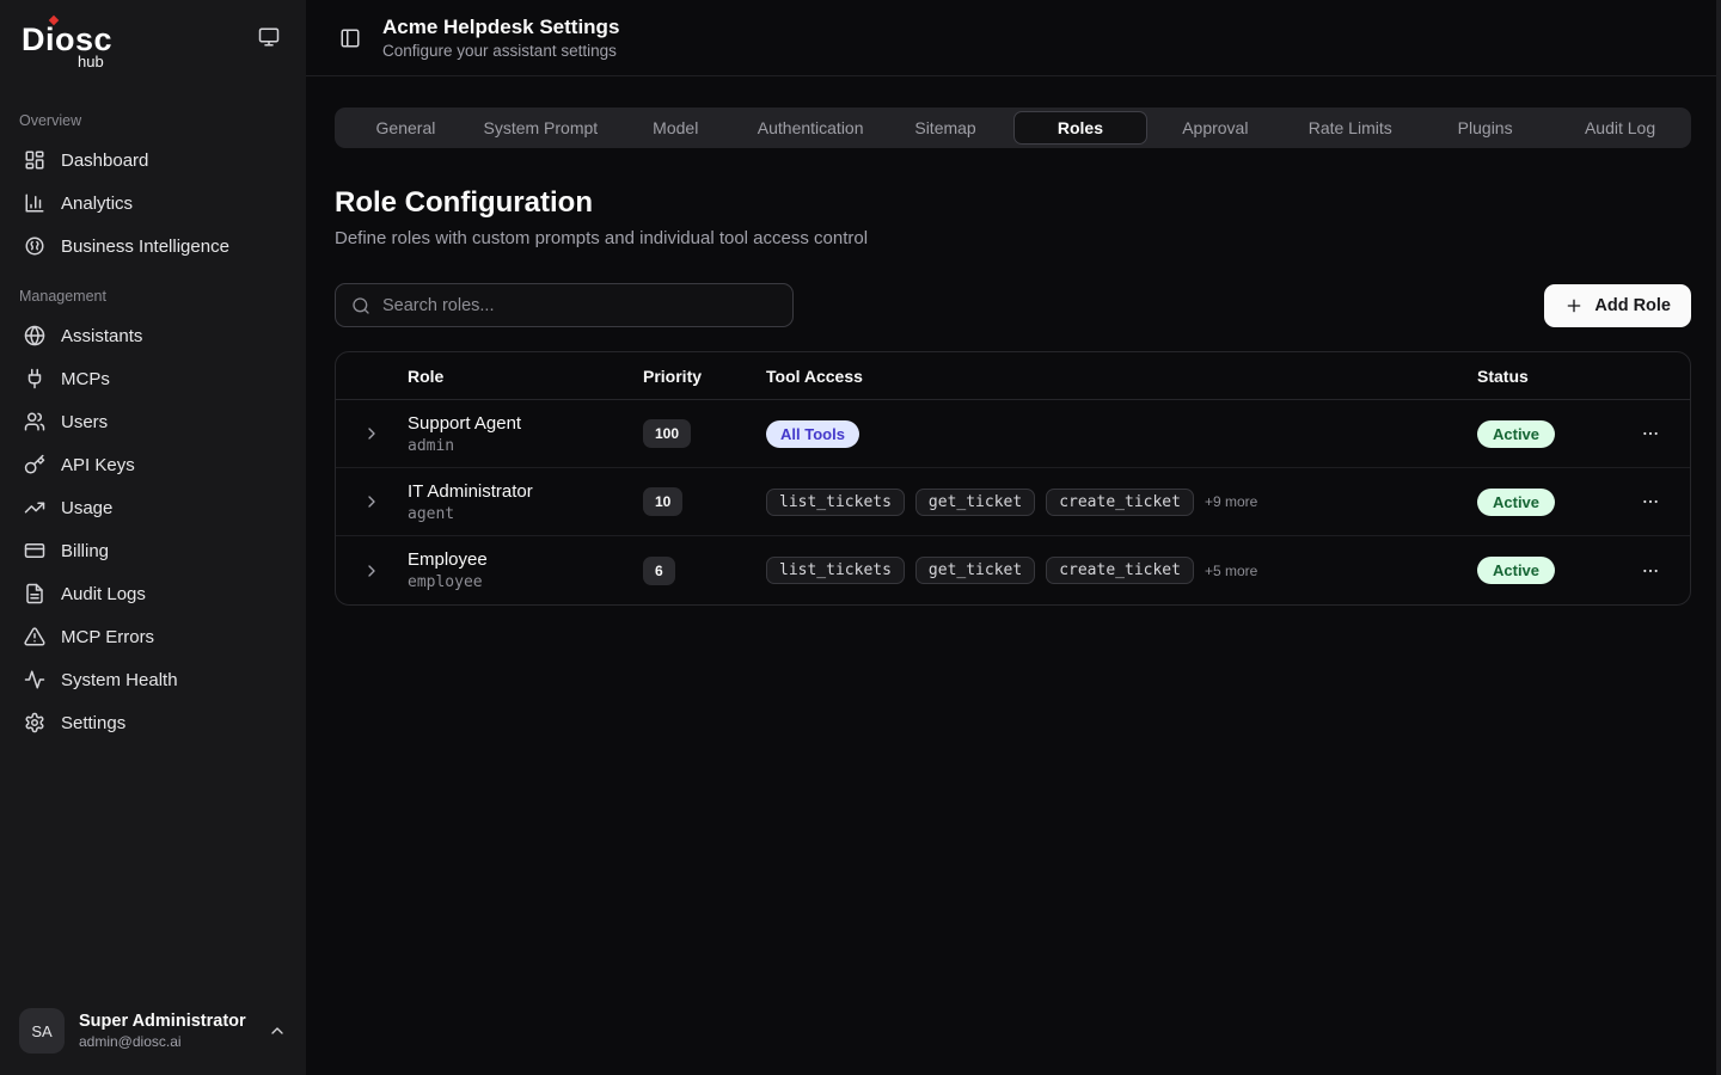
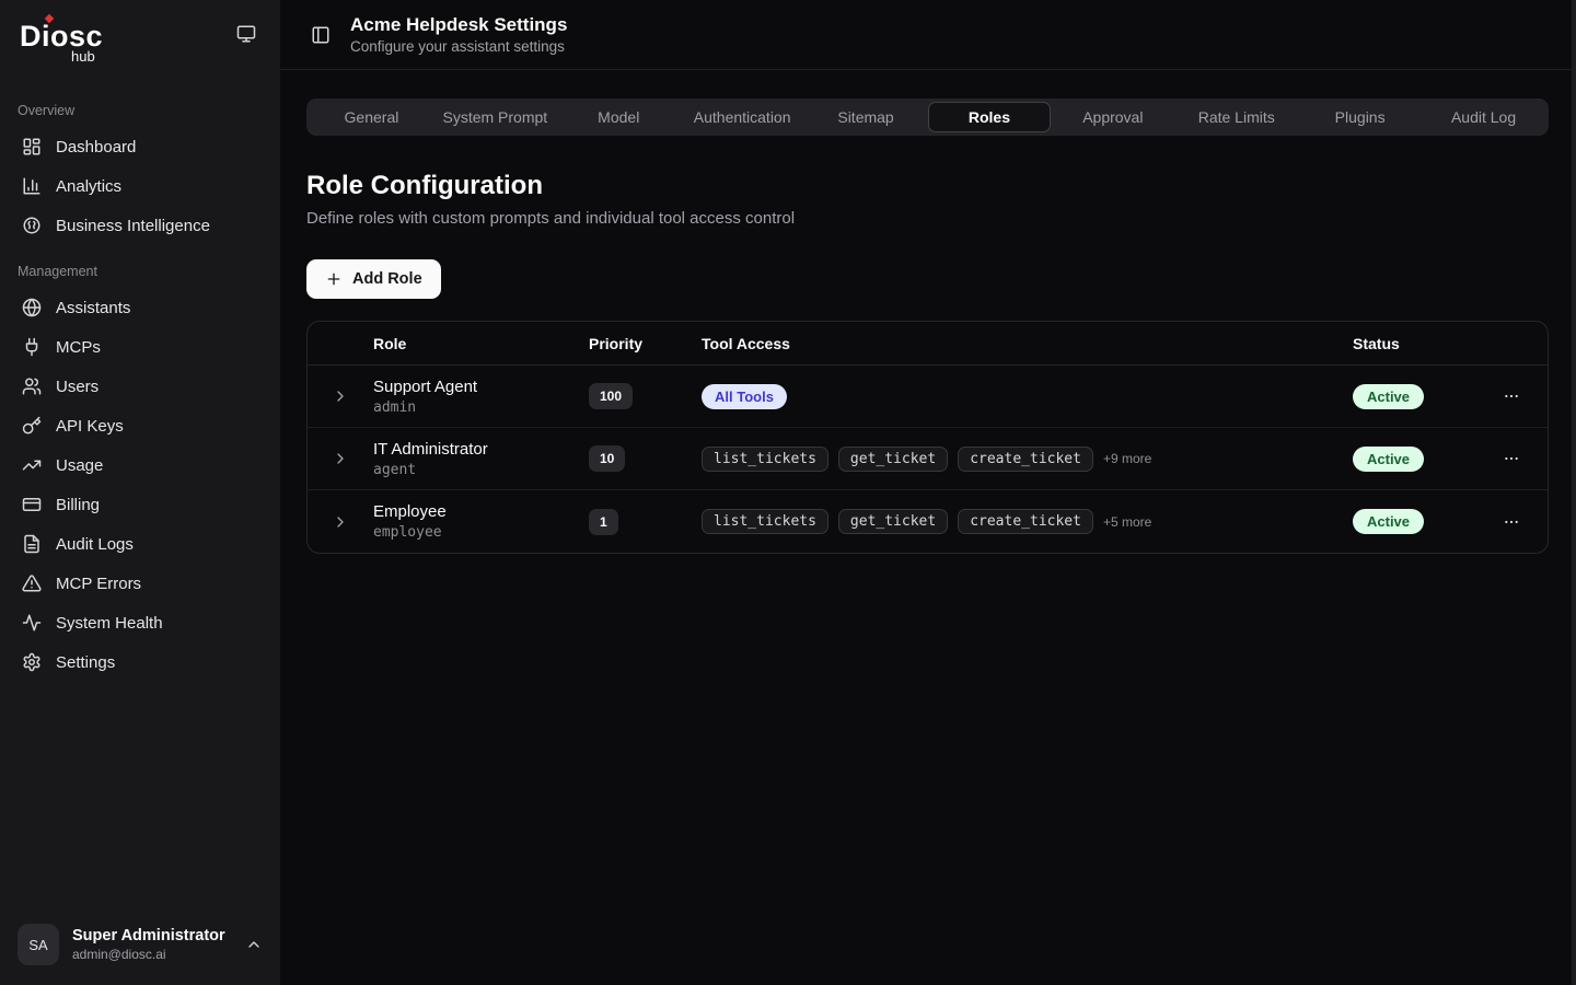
  Diosc
  hub
  Overview
  Dashboard
  Analytics
  Business Intelligence
  Management
  Assistants
  MCPs
  Users
  API Keys
  Usage
  Billing
  Audit Logs
  MCP Errors
  System Health
  Settings
  SA
  Super Administrator
  admin@diosc.ai
  Acme Helpdesk Settings
  Configure your assistant settings
  General
  System Prompt
  Model
  Authentication
  Sitemap
  Roles
  Approval
  Rate Limits
  Plugins
  Audit Log
  Role Configuration
  Define roles with custom prompts and individual tool access control
- Search roles...
  Add Role
  Role
  Priority
  Tool Access
  Status
  Support Agent
  admin
  100
  All Tools
  Active
  IT Administrator
  agent
  10
  list_tickets
  get_ticket
  create_ticket
  +9 more
  Active
  Employee
  employee
- 6
+ 1
  list_tickets
  get_ticket
  create_ticket
  +5 more
  Active
